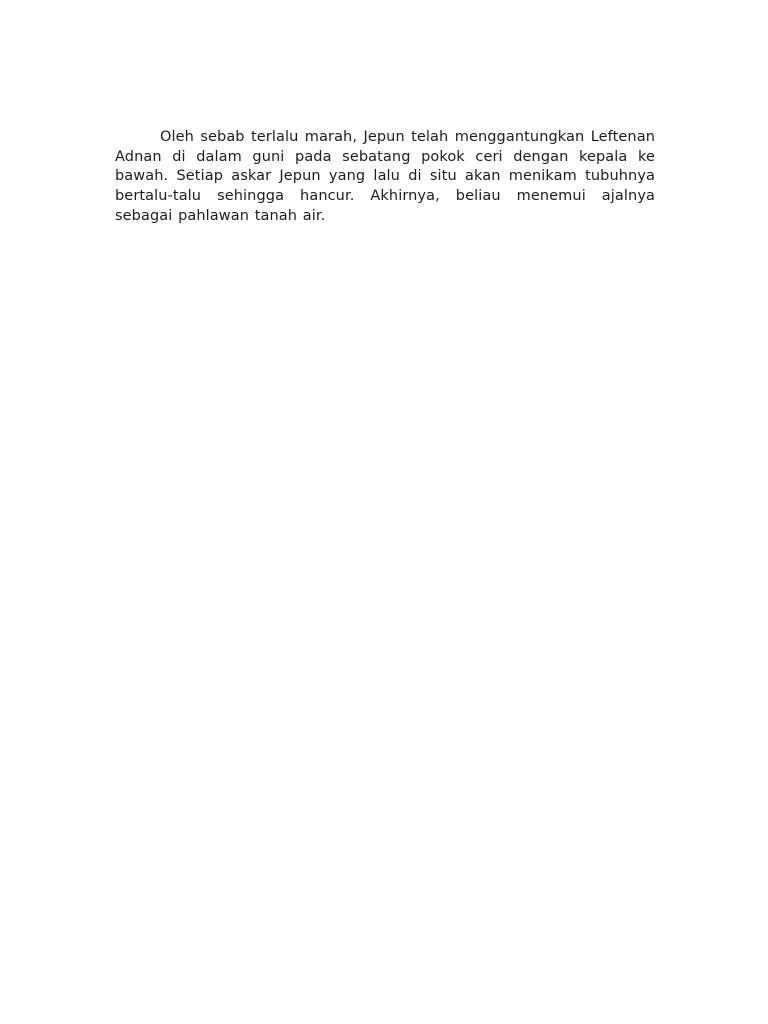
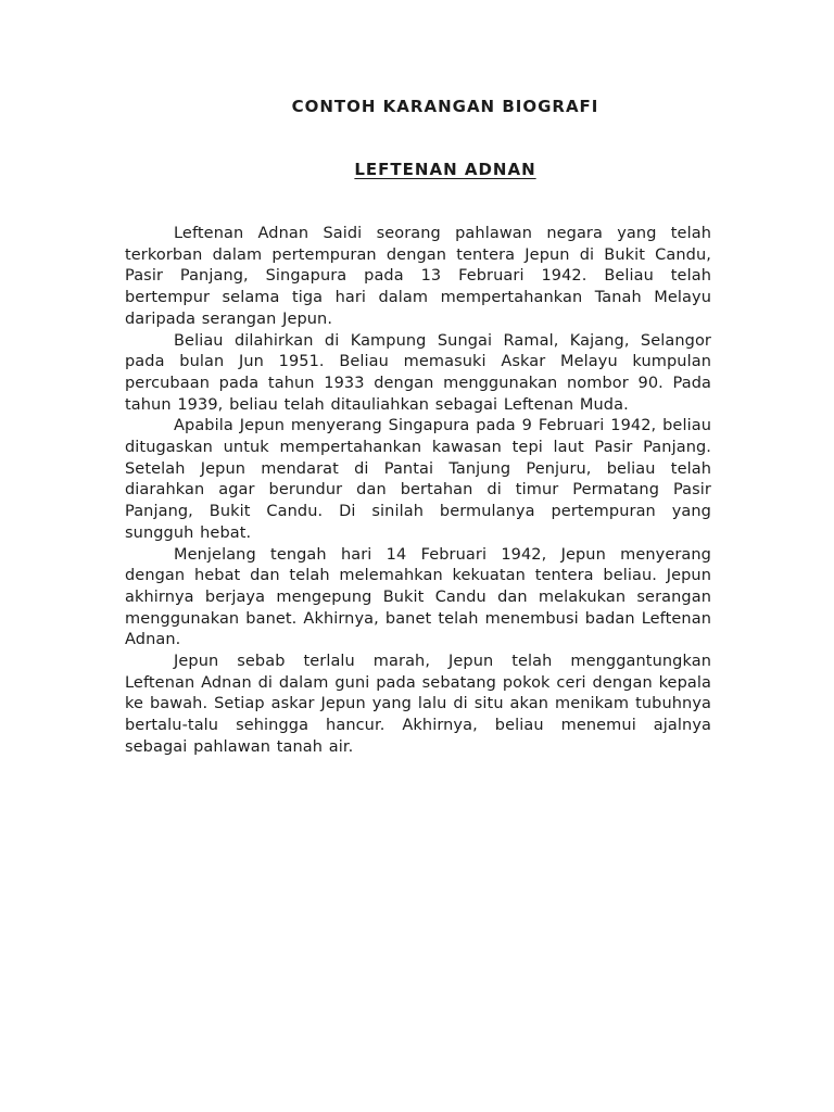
+ CONTOH KARANGAN BIOGRAFI
+ LEFTENAN ADNAN
+ Leftenan Adnan Saidi seorang pahlawan negara yang telah terkorban dalam pertempuran dengan tentera Jepun di Bukit Candu, Pasir Panjang, Singapura pada 13 Februari 1942. Beliau telah bertempur selama tiga hari dalam mempertahankan Tanah Melayu daripada serangan Jepun.
+ Beliau dilahirkan di Kampung Sungai Ramal, Kajang, Selangor pada bulan Jun 1951. Beliau memasuki Askar Melayu kumpulan percubaan pada tahun 1933 dengan menggunakan nombor 90. Pada tahun 1939, beliau telah ditauliahkan sebagai Leftenan Muda.
+ Apabila Jepun menyerang Singapura pada 9 Februari 1942, beliau ditugaskan untuk mempertahankan kawasan tepi laut Pasir Panjang. Setelah Jepun mendarat di Pantai Tanjung Penjuru, beliau telah diarahkan agar berundur dan bertahan di timur Permatang Pasir Panjang, Bukit Candu. Di sinilah bermulanya pertempuran yang sungguh hebat.
+ Menjelang tengah hari 14 Februari 1942, Jepun menyerang dengan hebat dan telah melemahkan kekuatan tentera beliau. Jepun akhirnya berjaya mengepung Bukit Candu dan melakukan serangan menggunakan banet. Akhirnya, banet telah menembusi badan Leftenan Adnan.
- Oleh sebab terlalu marah, Jepun telah menggantungkan Leftenan Adnan di dalam guni pada sebatang pokok ceri dengan kepala ke bawah. Setiap askar Jepun yang lalu di situ akan menikam tubuhnya bertalu-talu sehingga hancur. Akhirnya, beliau menemui ajalnya sebagai pahlawan tanah air.
+ Jepun sebab terlalu marah, Jepun telah menggantungkan Leftenan Adnan di dalam guni pada sebatang pokok ceri dengan kepala ke bawah. Setiap askar Jepun yang lalu di situ akan menikam tubuhnya bertalu-talu sehingga hancur. Akhirnya, beliau menemui ajalnya sebagai pahlawan tanah air.
